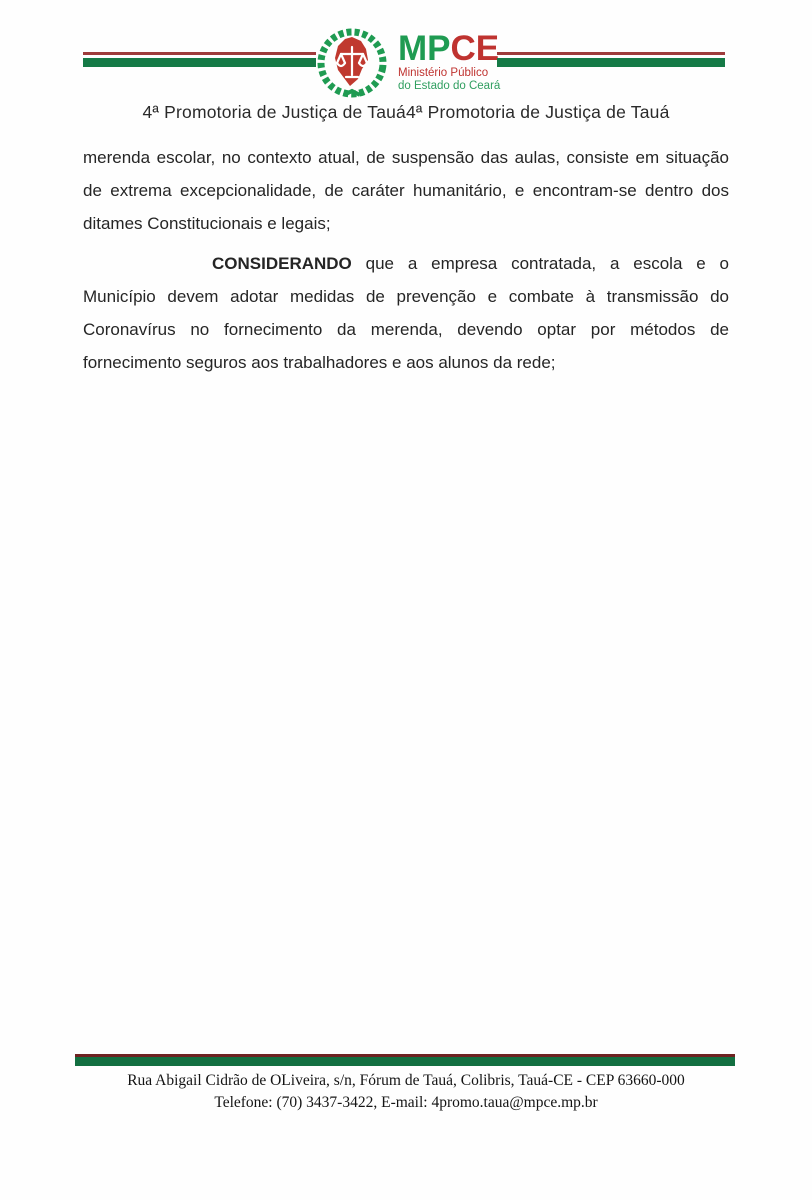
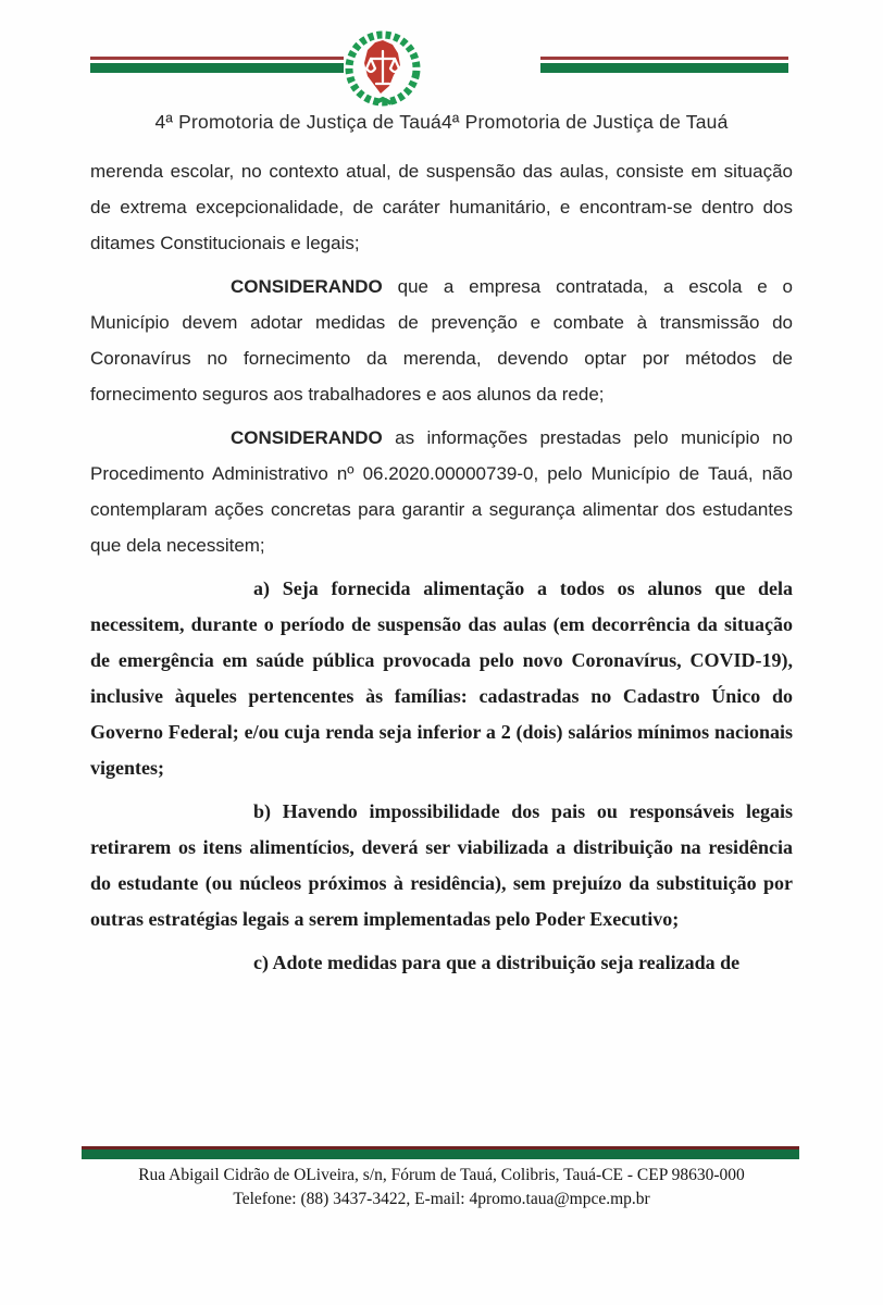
- MPCE
- Ministério Público
- do Estado do Ceará
  4ª Promotoria de Justiça de Tauá4ª Promotoria de Justiça de Tauá
  merenda escolar, no contexto atual, de suspensão das aulas, consiste em situação de extrema excepcionalidade, de caráter humanitário, e encontram-se dentro dos ditames Constitucionais e legais;
  CONSIDERANDO que a empresa contratada, a escola e o Município devem adotar medidas de prevenção e combate à transmissão do Coronavírus no fornecimento da merenda, devendo optar por métodos de fornecimento seguros aos trabalhadores e aos alunos da rede;
+ CONSIDERANDO as informações prestadas pelo município no Procedimento Administrativo nº 06.2020.00000739-0, pelo Município de Tauá, não contemplaram ações concretas para garantir a segurança alimentar dos estudantes que dela necessitem;
+ a) Seja fornecida alimentação a todos os alunos que dela necessitem, durante o período de suspensão das aulas (em decorrência da situação de emergência em saúde pública provocada pelo novo Coronavírus, COVID-19), inclusive àqueles pertencentes às famílias: cadastradas no Cadastro Único do Governo Federal; e/ou cuja renda seja inferior a 2 (dois) salários mínimos nacionais vigentes;
+ b) Havendo impossibilidade dos pais ou responsáveis legais retirarem os itens alimentícios, deverá ser viabilizada a distribuição na residência do estudante (ou núcleos próximos à residência), sem prejuízo da substituição por outras estratégias legais a serem implementadas pelo Poder Executivo;
+ c) Adote medidas para que a distribuição seja realizada de
- Rua Abigail Cidrão de OLiveira, s/n, Fórum de Tauá, Colibris, Tauá-CE - CEP 63660-000
+ Rua Abigail Cidrão de OLiveira, s/n, Fórum de Tauá, Colibris, Tauá-CE - CEP 98630-000
- Telefone: (70) 3437-3422, E-mail: 4promo.taua@mpce.mp.br
+ Telefone: (88) 3437-3422, E-mail: 4promo.taua@mpce.mp.br
